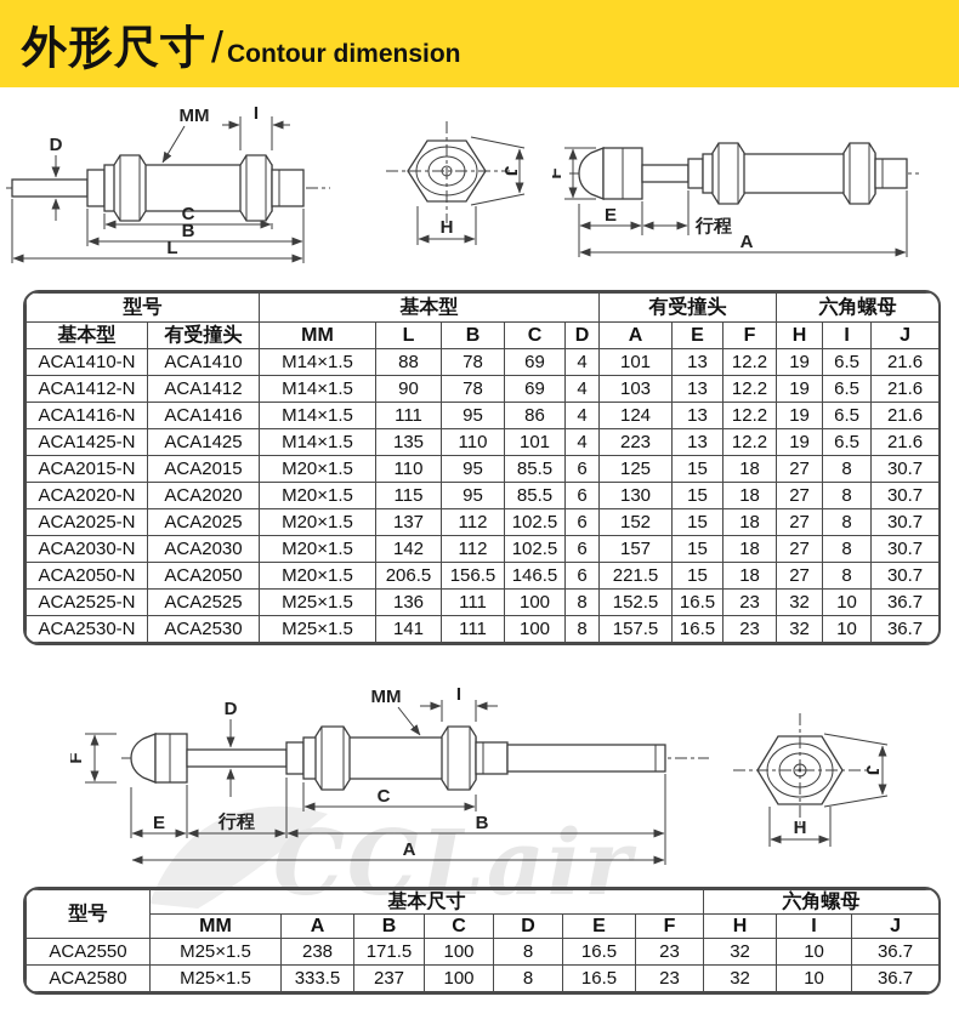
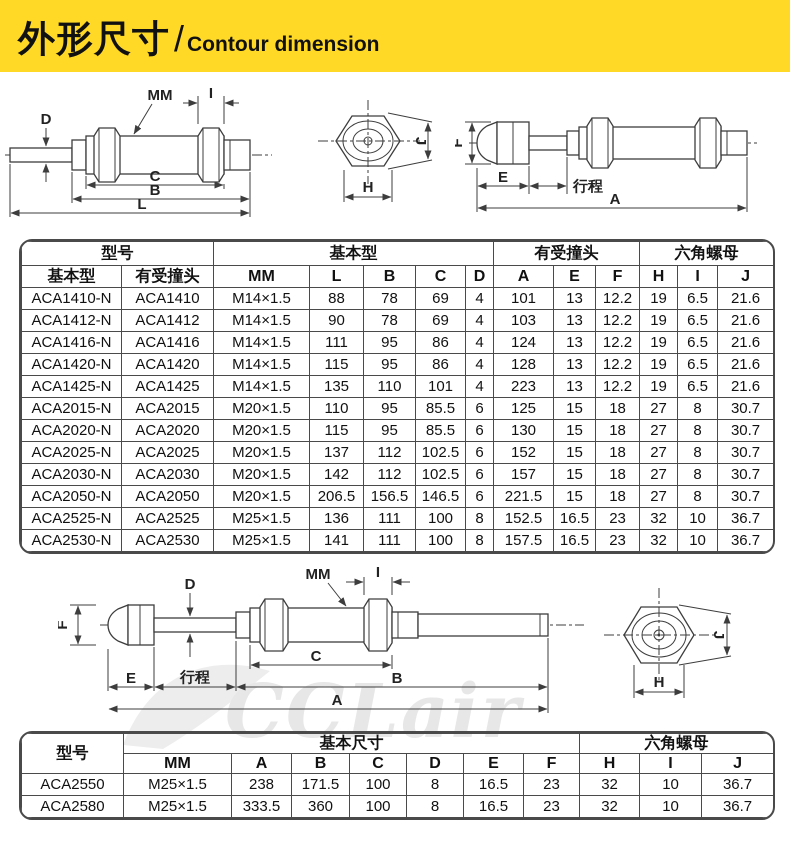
  外形尺寸
  /
  Contour dimension
  CCLair
  D
  MM
  I
  C
  B
  L
  H
  E
  行程
  A
  型号	基本型	有受撞头	六角螺母
  基本型	有受撞头	MM	L	B	C	D	A	E	F	H	I	J
  ACA1410-N	ACA1410	M14×1.5	88	78	69	4	101	13	12.2	19	6.5	21.6
  ACA1412-N	ACA1412	M14×1.5	90	78	69	4	103	13	12.2	19	6.5	21.6
  ACA1416-N	ACA1416	M14×1.5	111	95	86	4	124	13	12.2	19	6.5	21.6
+ ACA1420-N	ACA1420	M14×1.5	115	95	86	4	128	13	12.2	19	6.5	21.6
  ACA1425-N	ACA1425	M14×1.5	135	110	101	4	223	13	12.2	19	6.5	21.6
  ACA2015-N	ACA2015	M20×1.5	110	95	85.5	6	125	15	18	27	8	30.7
  ACA2020-N	ACA2020	M20×1.5	115	95	85.5	6	130	15	18	27	8	30.7
  ACA2025-N	ACA2025	M20×1.5	137	112	102.5	6	152	15	18	27	8	30.7
  ACA2030-N	ACA2030	M20×1.5	142	112	102.5	6	157	15	18	27	8	30.7
  ACA2050-N	ACA2050	M20×1.5	206.5	156.5	146.5	6	221.5	15	18	27	8	30.7
  ACA2525-N	ACA2525	M25×1.5	136	111	100	8	152.5	16.5	23	32	10	36.7
  ACA2530-N	ACA2530	M25×1.5	141	111	100	8	157.5	16.5	23	32	10	36.7
  D
  MM
  I
  C
  E
  行程
  B
  A
  H
  型号	基本尺寸	六角螺母
  MM	A	B	C	D	E	F	H	I	J
  ACA2550	M25×1.5	238	171.5	100	8	16.5	23	32	10	36.7
- ACA2580	M25×1.5	333.5	237	100	8	16.5	23	32	10	36.7
+ ACA2580	M25×1.5	333.5	360	100	8	16.5	23	32	10	36.7
